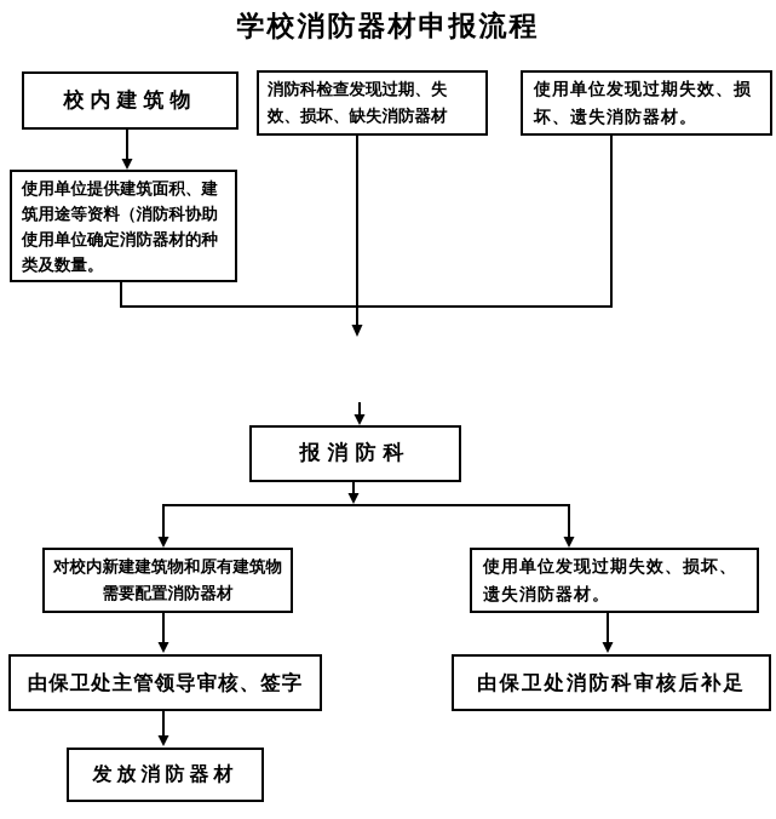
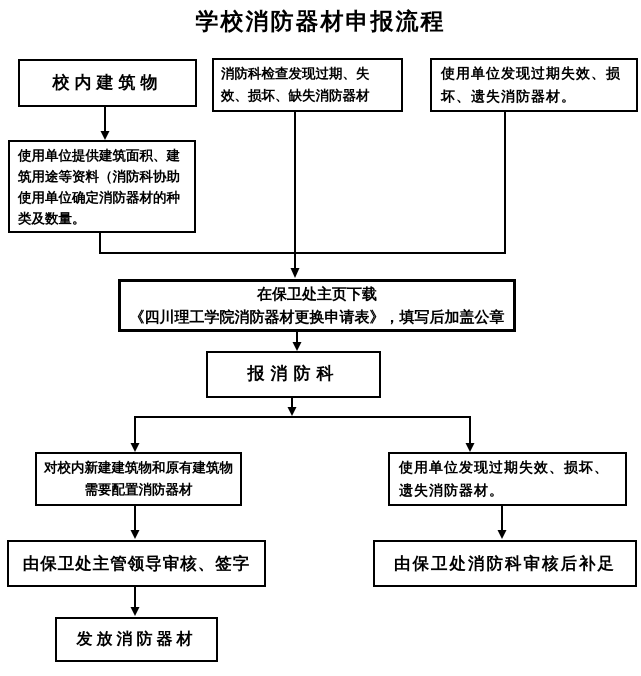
  学校消防器材申报流程
  校内建筑物
  消防科检查发现过期、失效、损坏、缺失消防器材
  使用单位发现过期失效、损坏、遗失消防器材。
  使用单位提供建筑面积、建筑用途等资料（消防科协助使用单位确定消防器材的种类及数量。
+ 在保卫处主页下载
+ 《四川理工学院消防器材更换申请表》，填写后加盖公章
  报消防科
  对校内新建建筑物和原有建筑物需要配置消防器材
  使用单位发现过期失效、损坏、遗失消防器材。
  由保卫处主管领导审核、签字
  由保卫处消防科审核后补足
  发放消防器材
